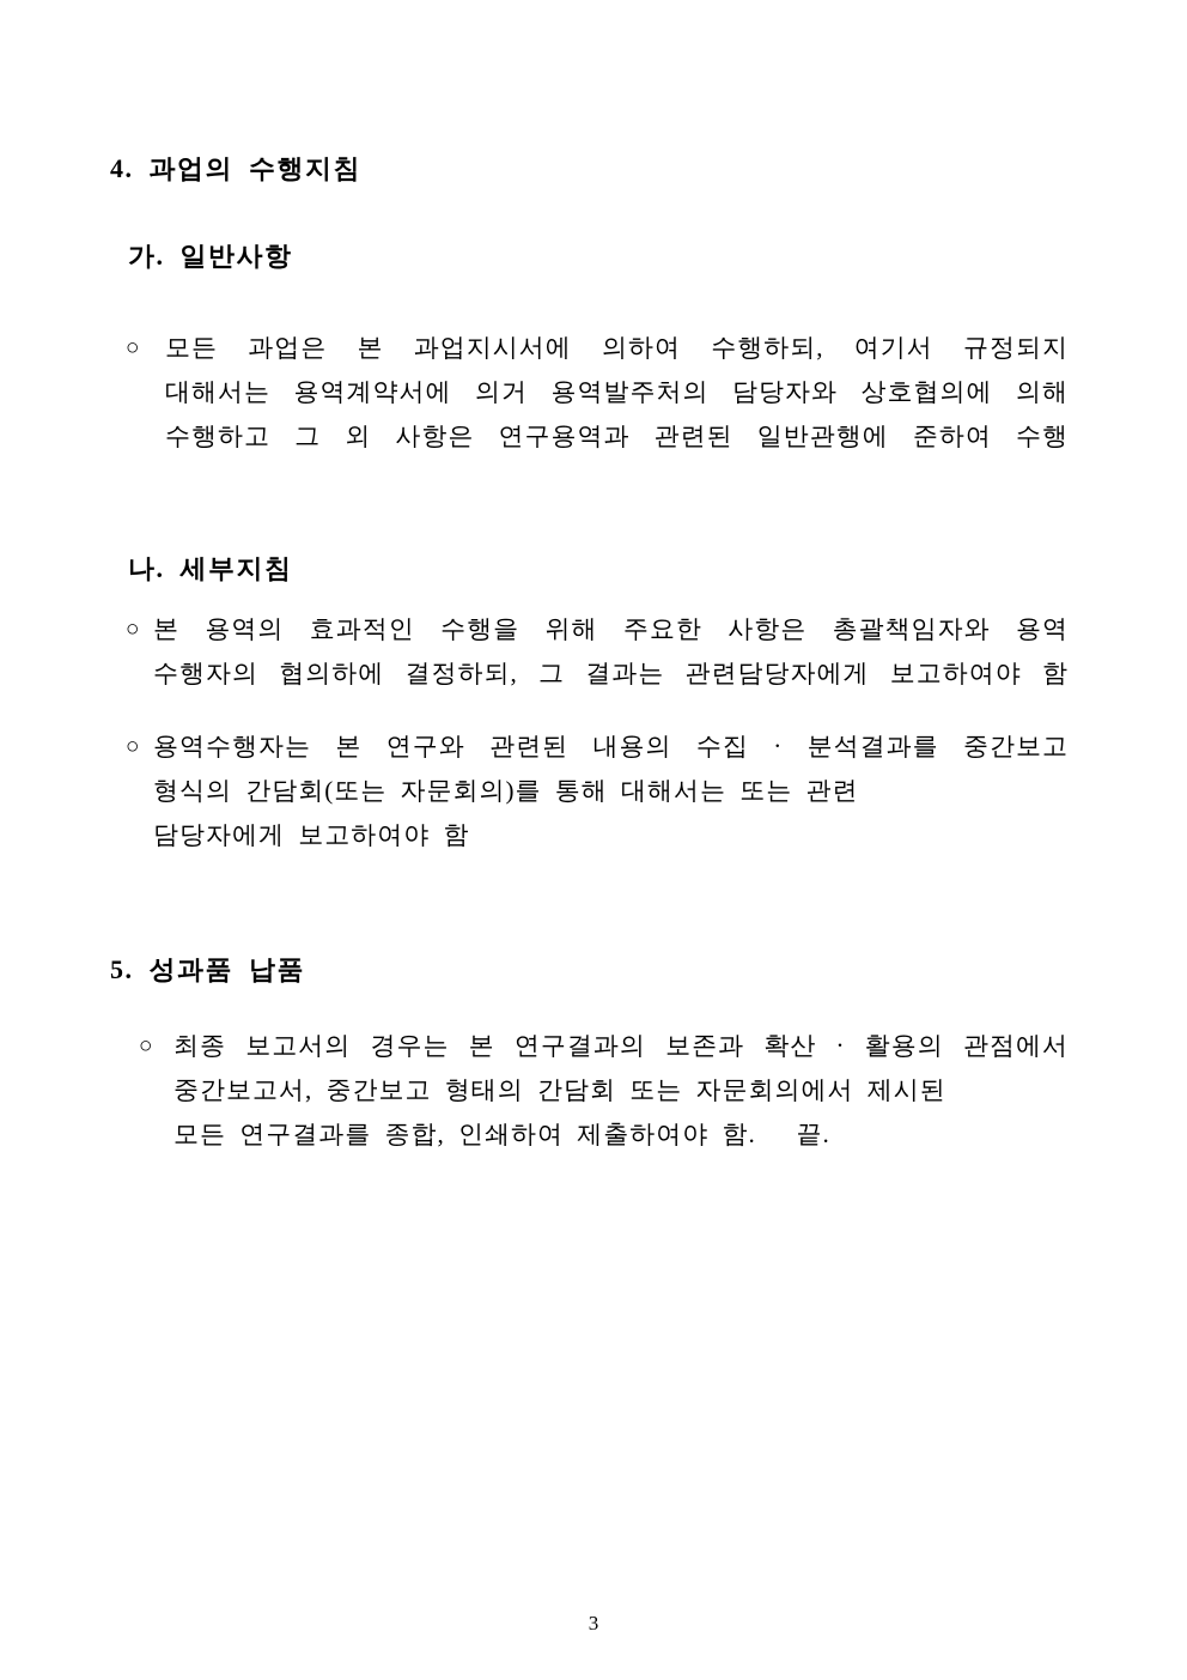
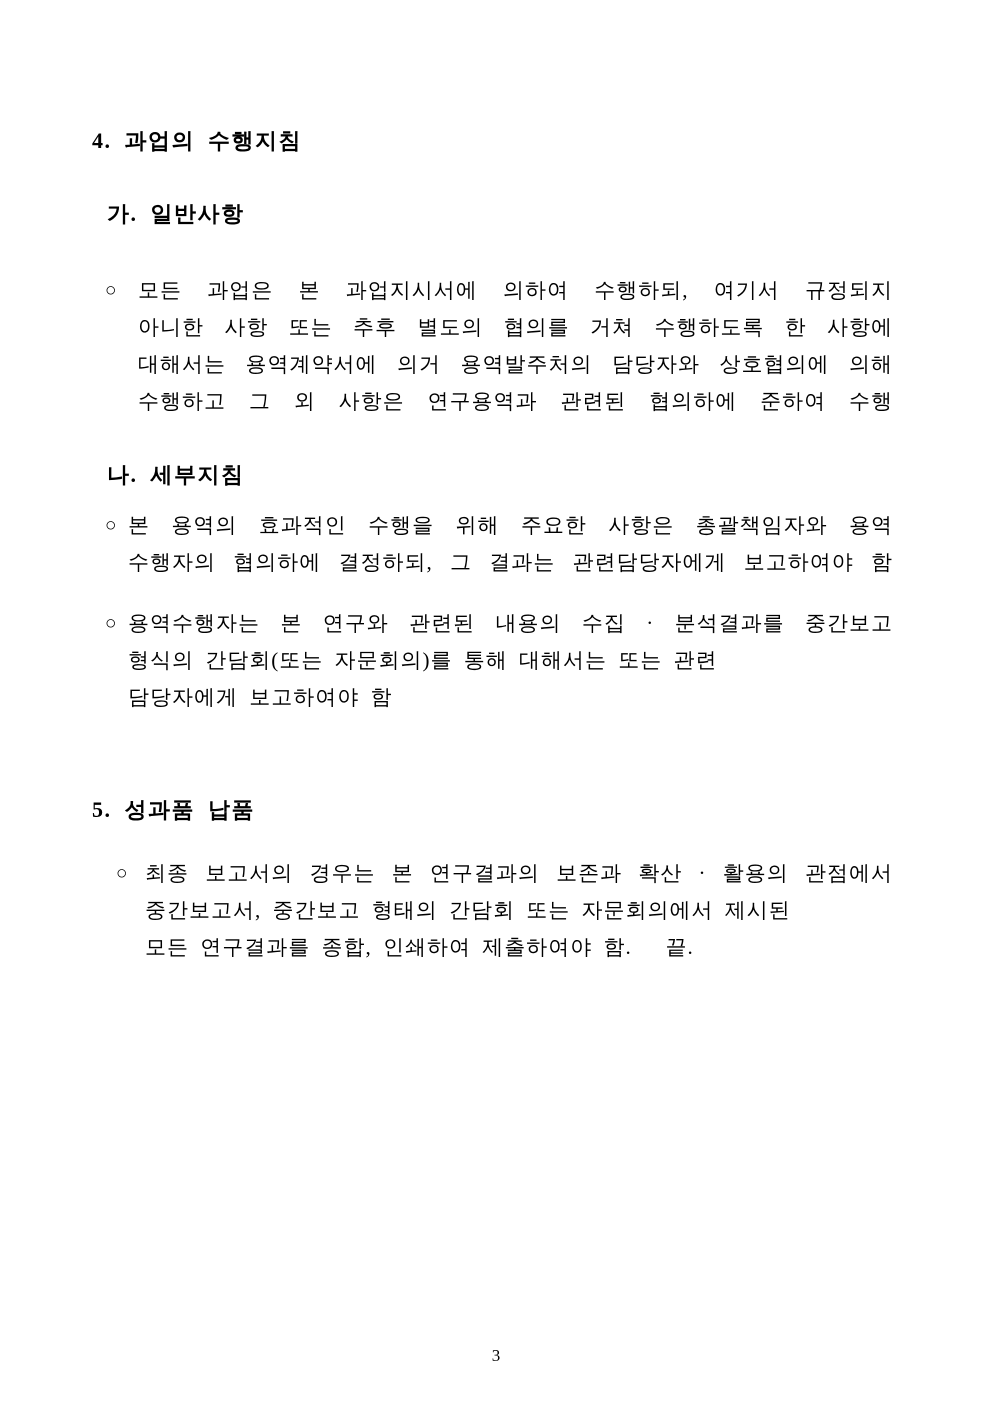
  4. 과업의 수행지침
  가. 일반사항
  ○
  모든 과업은 본 과업지시서에 의하여 수행하되, 여기서 규정되지
+ 아니한 사항 또는 추후 별도의 협의를 거쳐 수행하도록 한 사항에
  대해서는 용역계약서에 의거 용역발주처의 담당자와 상호협의에 의해
- 수행하고 그 외 사항은 연구용역과 관련된 일반관행에 준하여 수행
+ 수행하고 그 외 사항은 연구용역과 관련된 협의하에 준하여 수행
  나. 세부지침
  ○
  본 용역의 효과적인 수행을 위해 주요한 사항은 총괄책임자와 용역
  수행자의 협의하에 결정하되, 그 결과는 관련담당자에게 보고하여야 함
  ○
  용역수행자는 본 연구와 관련된 내용의 수집 · 분석결과를 중간보고
  형식의 간담회(또는 자문회의)를 통해 대해서는 또는 관련
  담당자에게 보고하여야 함
  5. 성과품 납품
  ○
  최종 보고서의 경우는 본 연구결과의 보존과 확산 · 활용의 관점에서
  중간보고서, 중간보고 형태의 간담회 또는 자문회의에서 제시된
  모든 연구결과를 종합, 인쇄하여 제출하여야 함. 끝.
  3
